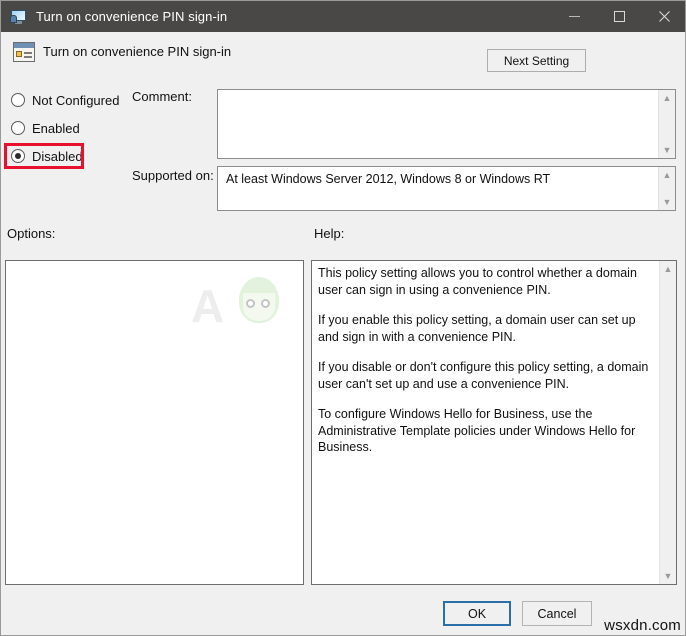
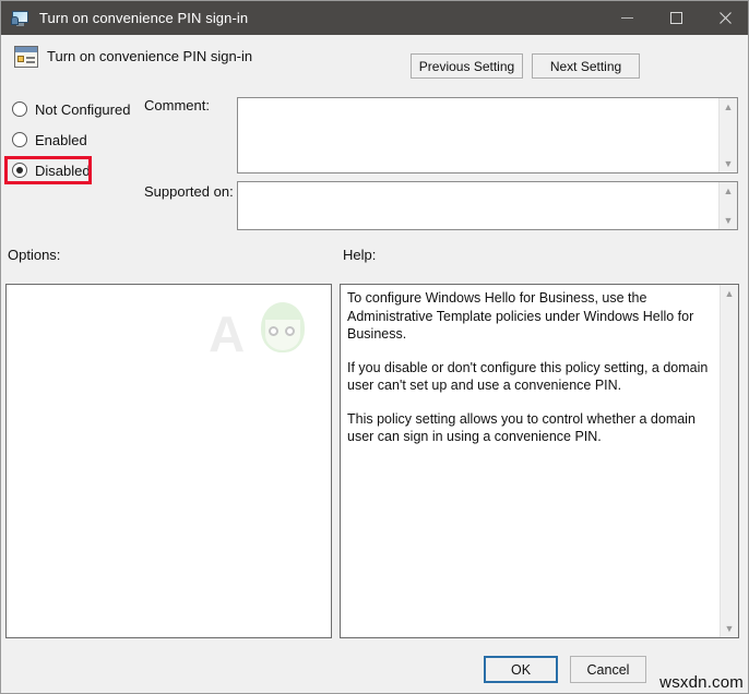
  Turn on convenience PIN sign-in
  Turn on convenience PIN sign-in
+ Previous Setting
  Next Setting
  Not Configured
  Enabled
  Disabled
  Comment:
  ▲
  ▼
  Supported on:
- At least Windows Server 2012, Windows 8 or Windows RT
  ▲
  ▼
  Options:
  Help:
- This policy setting allows you to control whether a domain user can sign in using a convenience PIN.
+ To configure Windows Hello for Business, use the Administrative Template policies under Windows Hello for Business.
- If you enable this policy setting, a domain user can set up and sign in with a convenience PIN.
  If you disable or don't configure this policy setting, a domain user can't set up and use a convenience PIN.
- To configure Windows Hello for Business, use the Administrative Template policies under Windows Hello for Business.
+ This policy setting allows you to control whether a domain user can sign in using a convenience PIN.
  ▲
  ▼
  OK
  Cancel
  wsxdn.com
